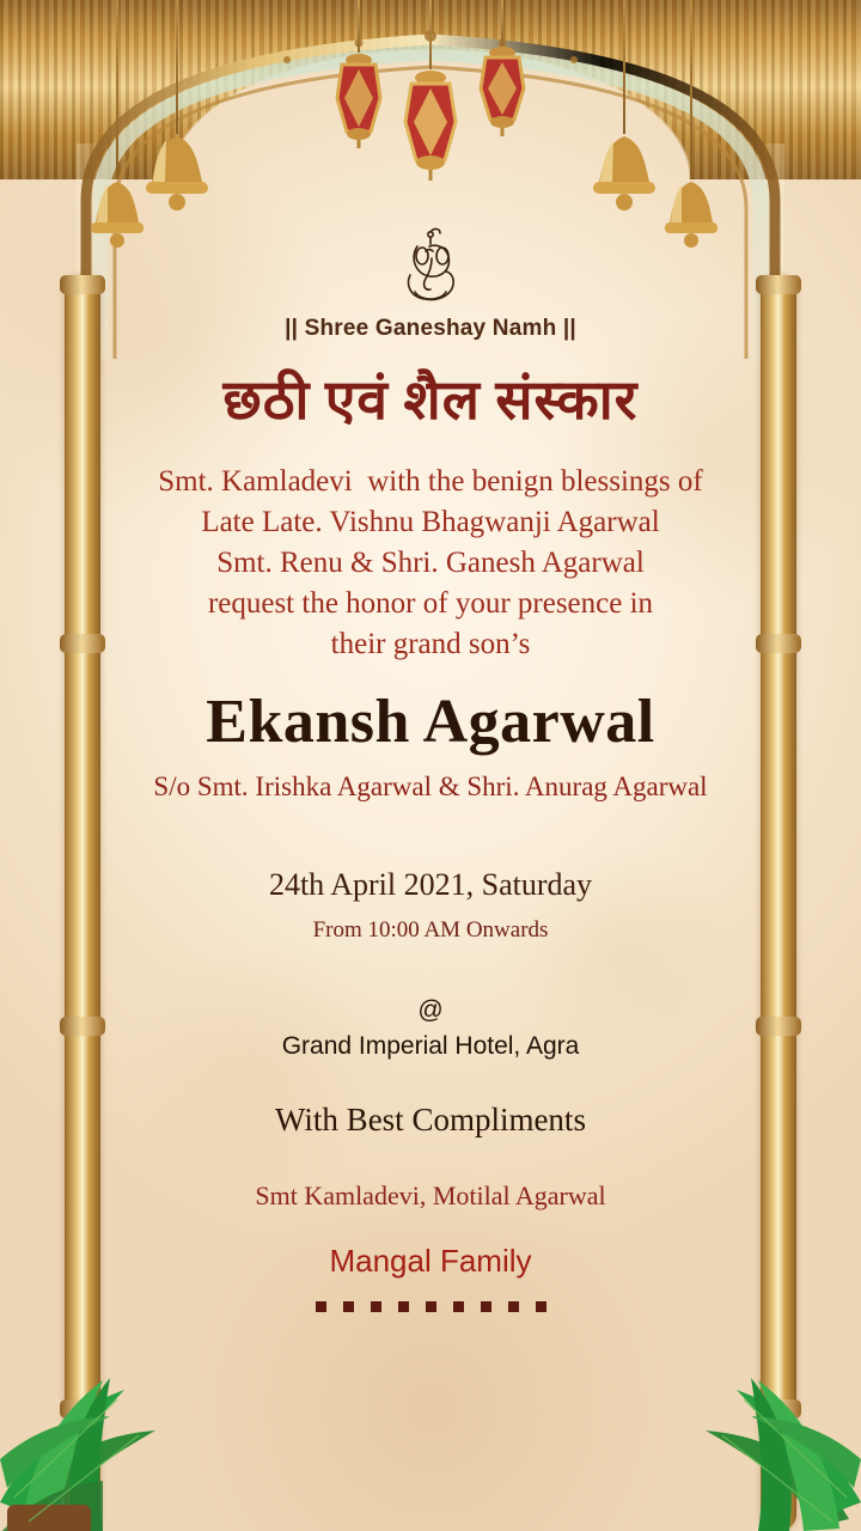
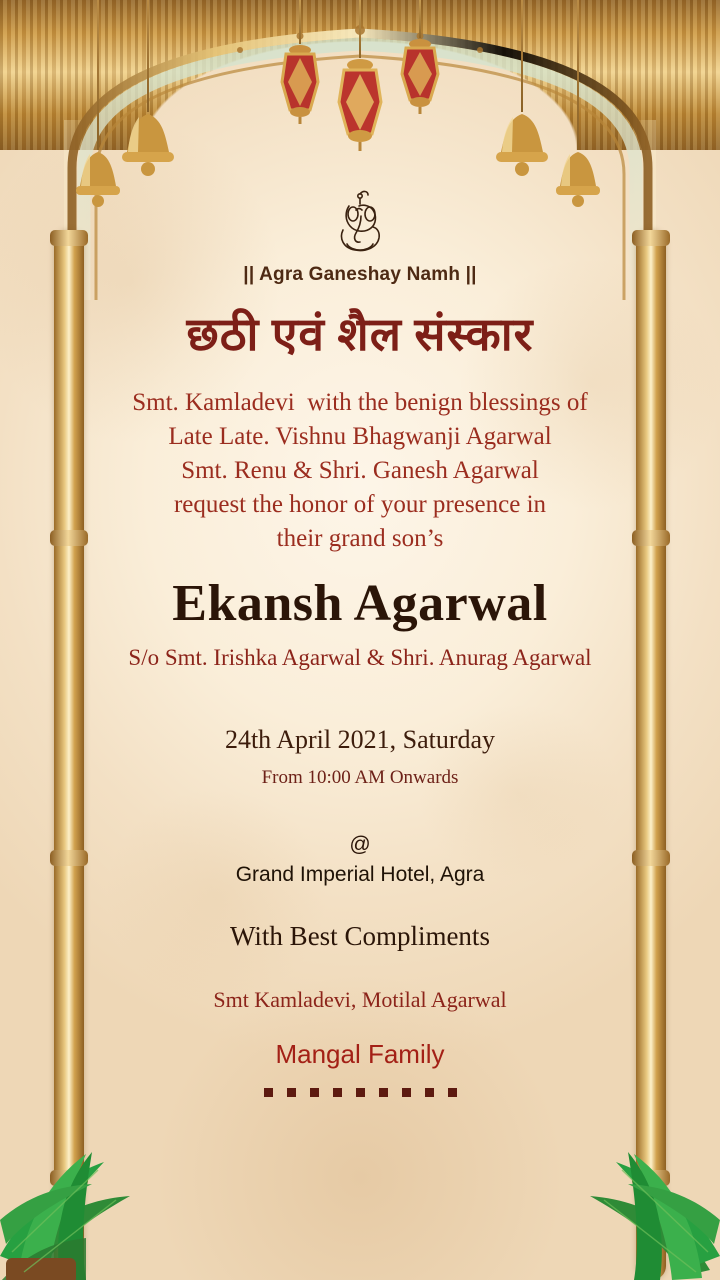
- || Shree Ganeshay Namh ||
+ || Agra Ganeshay Namh ||
  छठी एवं शैल संस्कार
  Smt. Kamladevi with the benign blessings of
  Late Late. Vishnu Bhagwanji Agarwal
  Smt. Renu & Shri. Ganesh Agarwal
  request the honor of your presence in
  their grand son’s
  Ekansh Agarwal
  S/o Smt. Irishka Agarwal & Shri. Anurag Agarwal
  24th April 2021, Saturday
  From 10:00 AM Onwards
  @
  Grand Imperial Hotel, Agra
  With Best Compliments
  Smt Kamladevi, Motilal Agarwal
  Mangal Family
